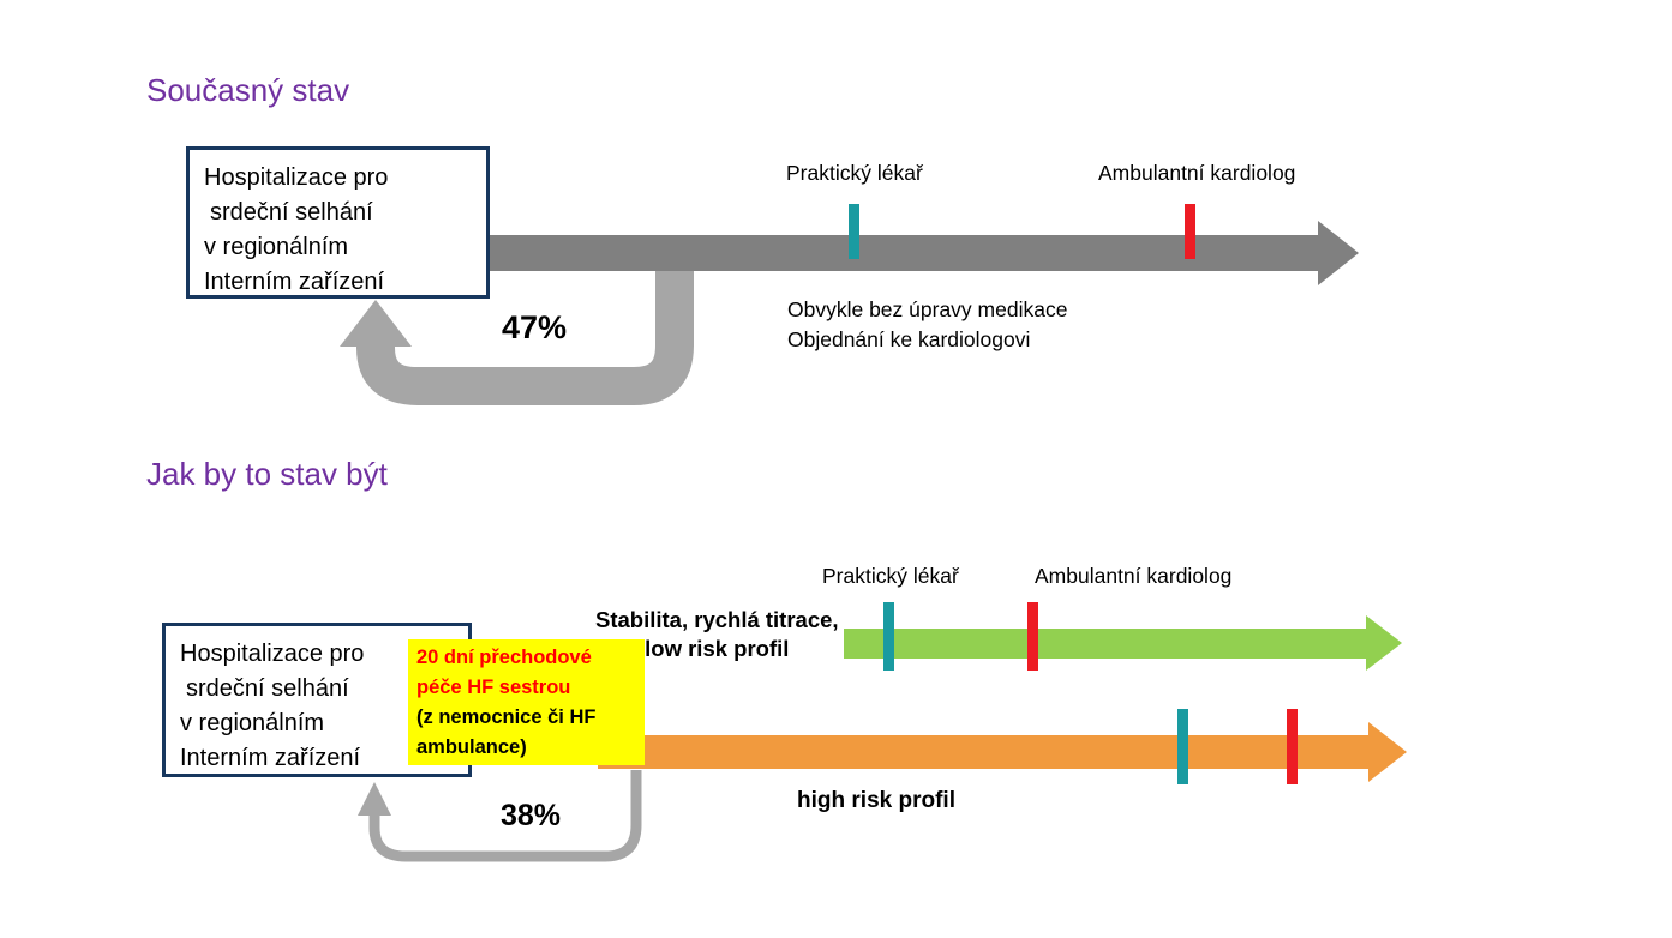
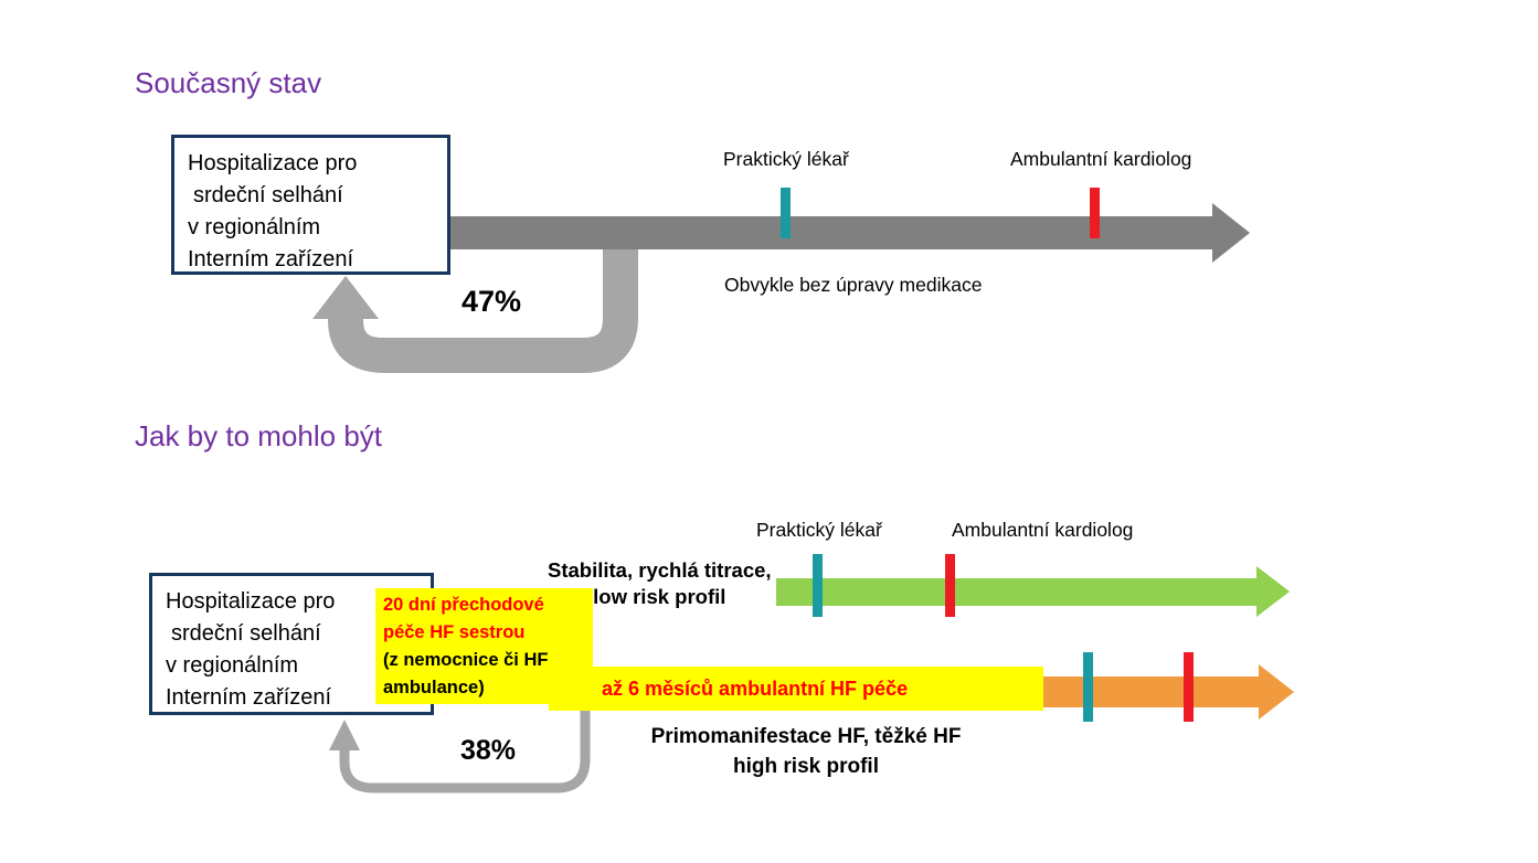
  Současný stav
  Hospitalizace pro
  srdeční selhání
  v regionálním
  Interním zařízení
  Praktický lékař
  Ambulantní kardiolog
  Obvykle bez úpravy medikace
- Objednání ke kardiologovi
  47%
- Jak by to stav být
+ Jak by to mohlo být
  Hospitalizace pro
  srdeční selhání
  v regionálním
  Interním zařízení
  20 dní přechodové
  péče HF sestrou
  (z nemocnice či HF
  ambulance)
  Stabilita, rychlá titrace,
  low risk profil
  Praktický lékař
  Ambulantní kardiolog
+ až 6 měsíců ambulantní HF péče
+ Primomanifestace HF, těžké HF
  high risk profil
  38%
